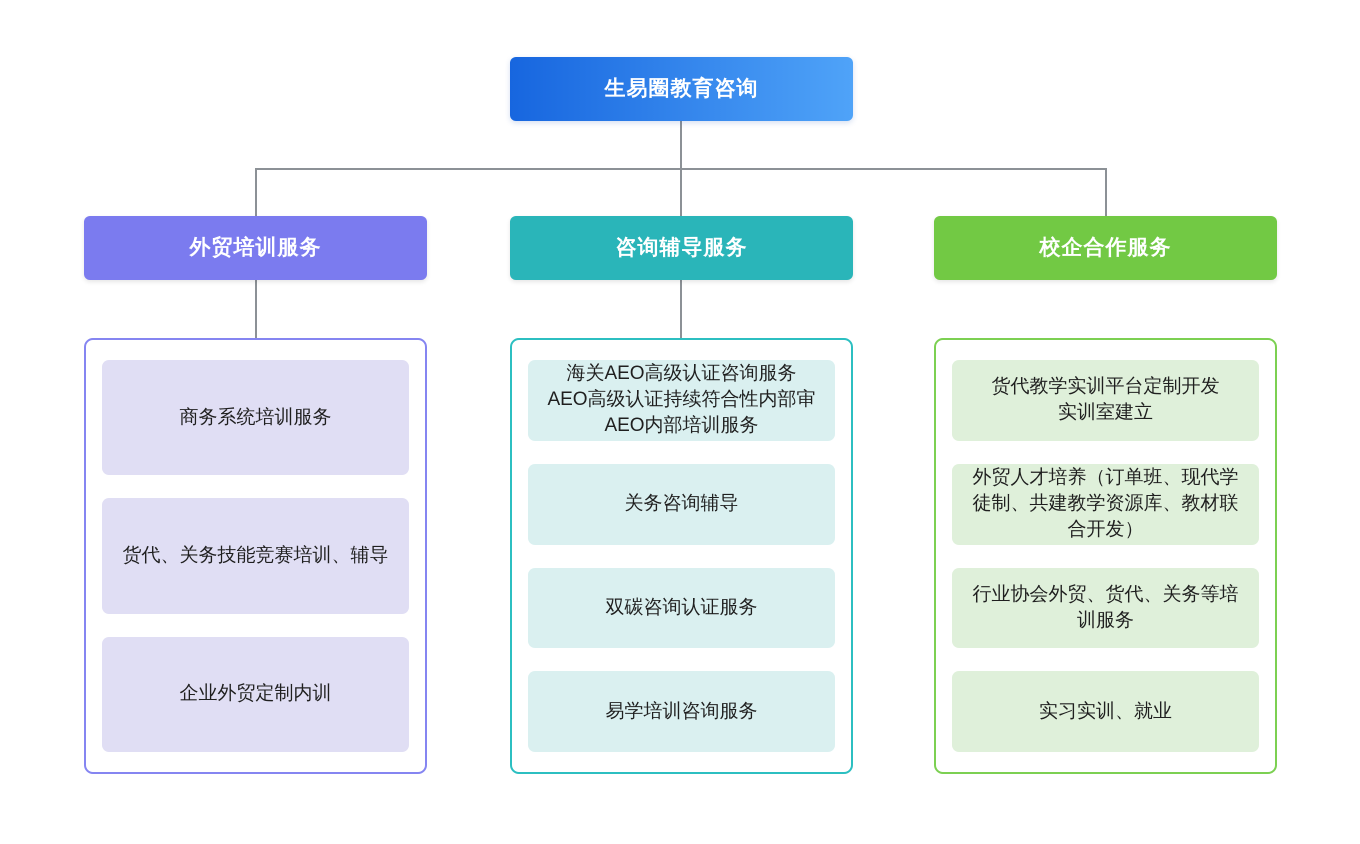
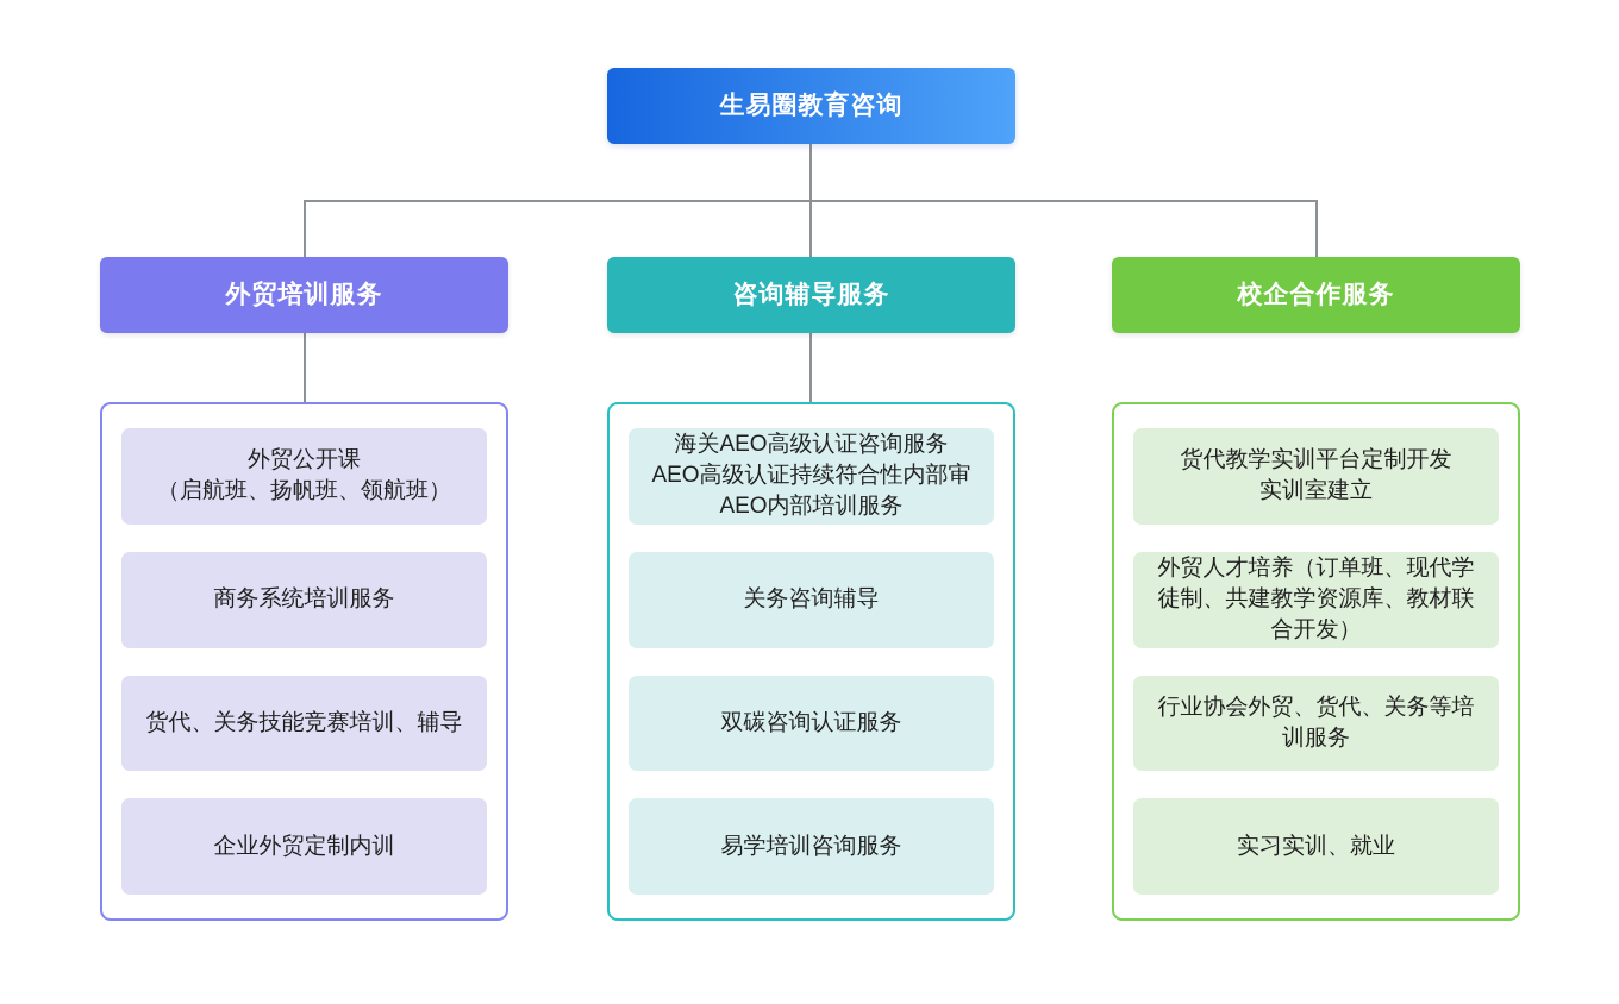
  生易圈教育咨询
  外贸培训服务
+ 外贸公开课
+ （启航班、扬帆班、领航班）
  商务系统培训服务
  货代、关务技能竞赛培训、辅导
  企业外贸定制内训
  咨询辅导服务
  海关AEO高级认证咨询服务
  AEO高级认证持续符合性内部审
  AEO内部培训服务
  关务咨询辅导
  双碳咨询认证服务
  易学培训咨询服务
  校企合作服务
  货代教学实训平台定制开发
  实训室建立
  外贸人才培养（订单班、现代学徒制、共建教学资源库、教材联合开发）
  行业协会外贸、货代、关务等培训服务
  实习实训、就业
